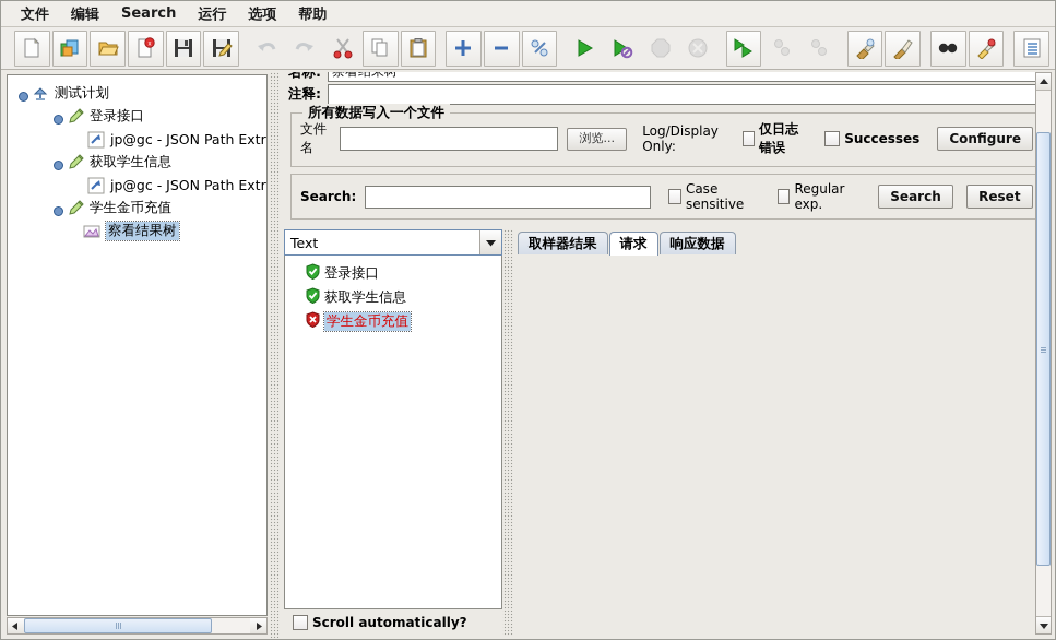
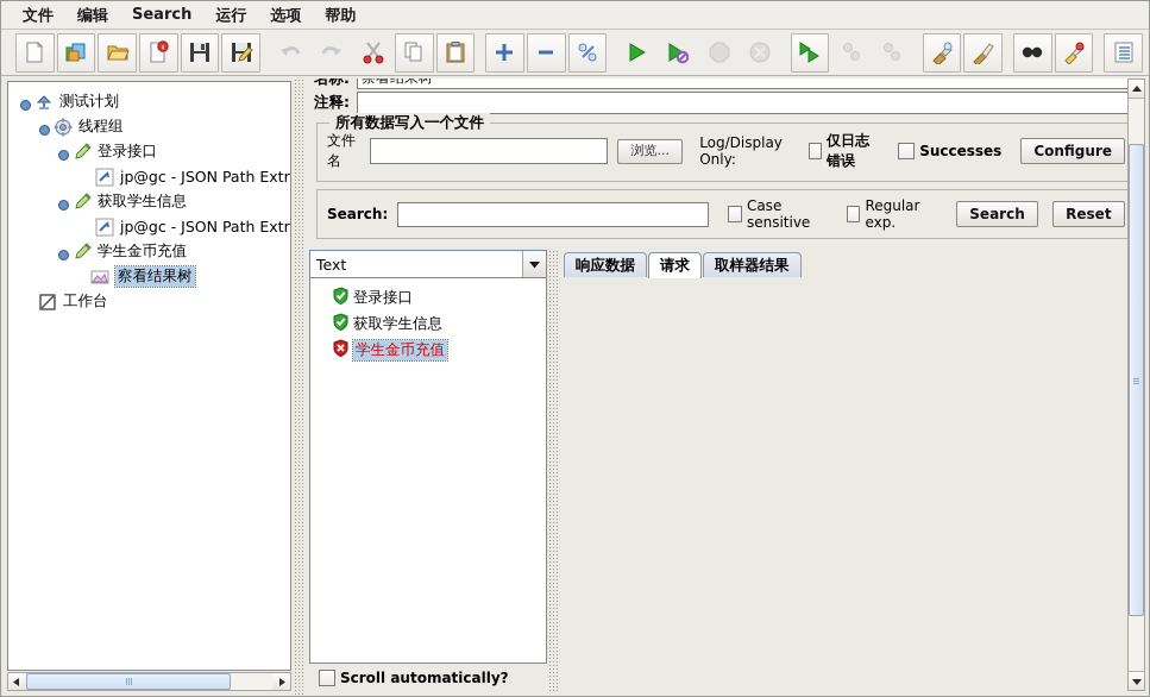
  文件
  编辑
  Search
  运行
  选项
  帮助
  测试计划
+ 线程组
  登录接口
  jp@gc - JSON Path Extr
  获取学生信息
  jp@gc - JSON Path Extr
  学生金币充值
  察看结果树
+ 工作台
  名称:
  察看结果树
  注释:
  所有数据写入一个文件
  文件名
  浏览...
  Log/Display Only:
  仅日志错误
  Successes
  Configure
  Search:
  Case sensitive
  Regular exp.
  Search
  Reset
  Text
  登录接口
  获取学生信息
  学生金币充值
  Scroll automatically?
- 取样器结果
+ 响应数据
  请求
- 响应数据
+ 取样器结果
